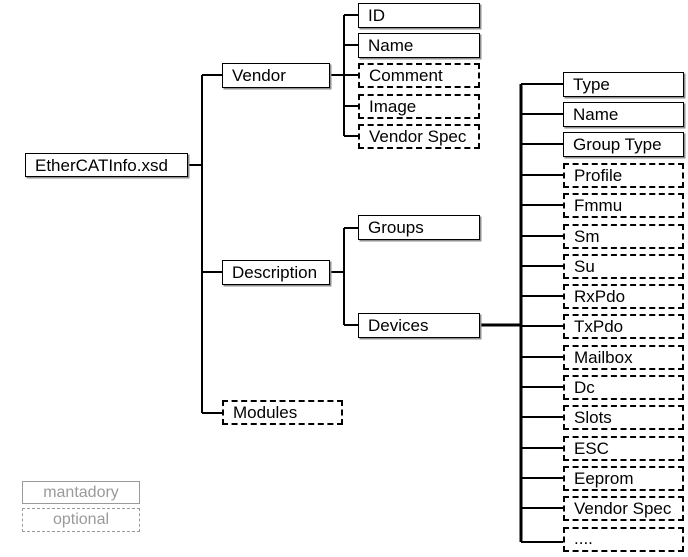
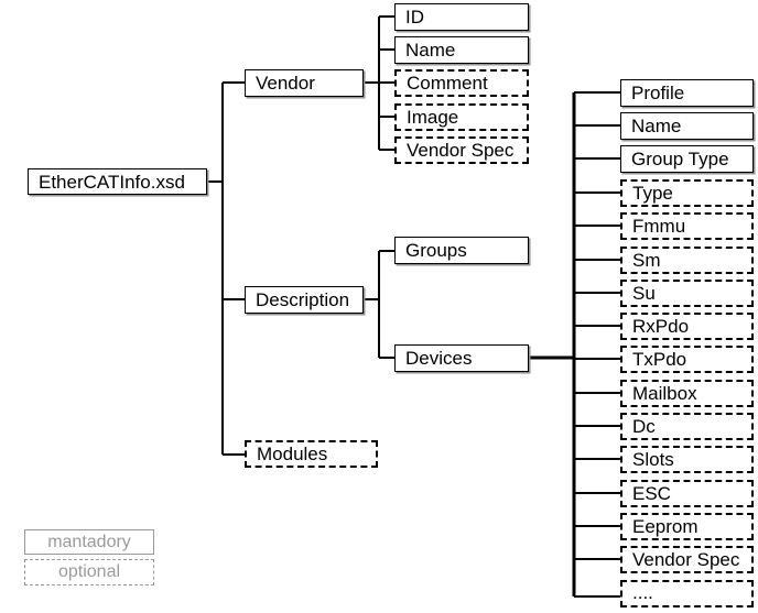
  EtherCATInfo.xsd
  Vendor
  Description
  Modules
  ID
  Name
  Comment
  Image
  Vendor Spec
  Groups
  Devices
- Type
+ Profile
  Name
  Group Type
- Profile
+ Type
  Fmmu
  Sm
  Su
  RxPdo
  TxPdo
  Mailbox
  Dc
  Slots
  ESC
  Eeprom
  Vendor Spec
  ....
  mantadory
  optional
